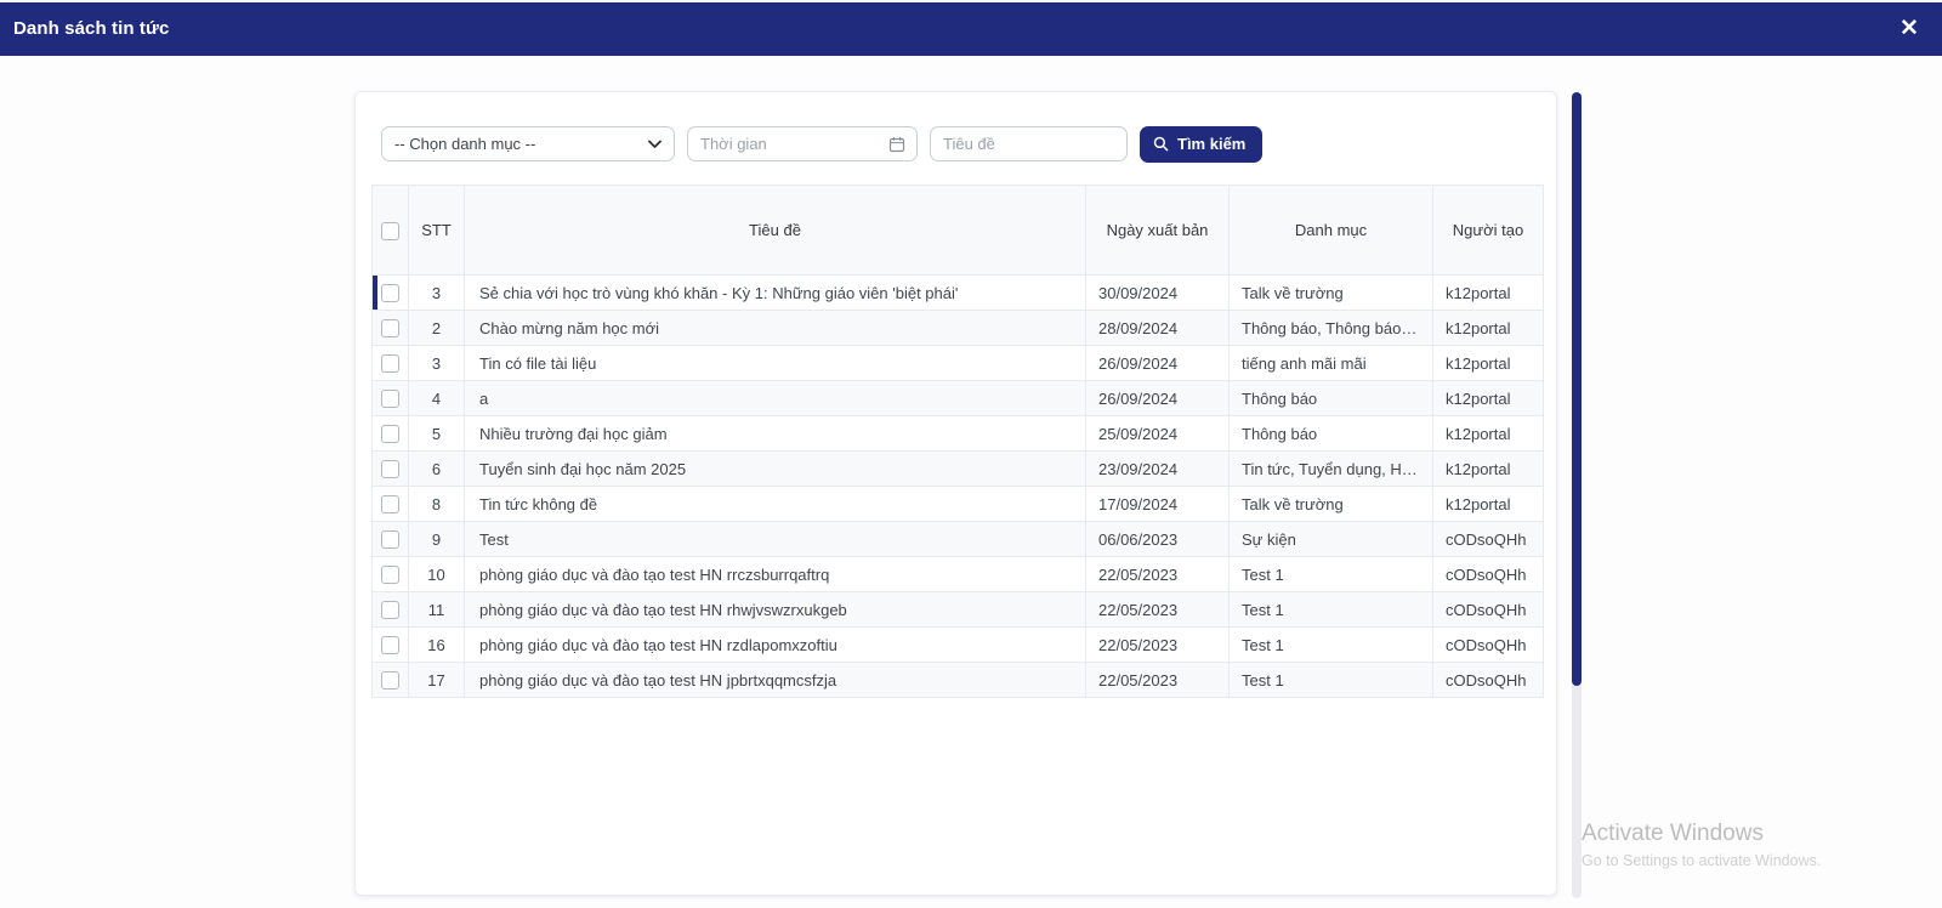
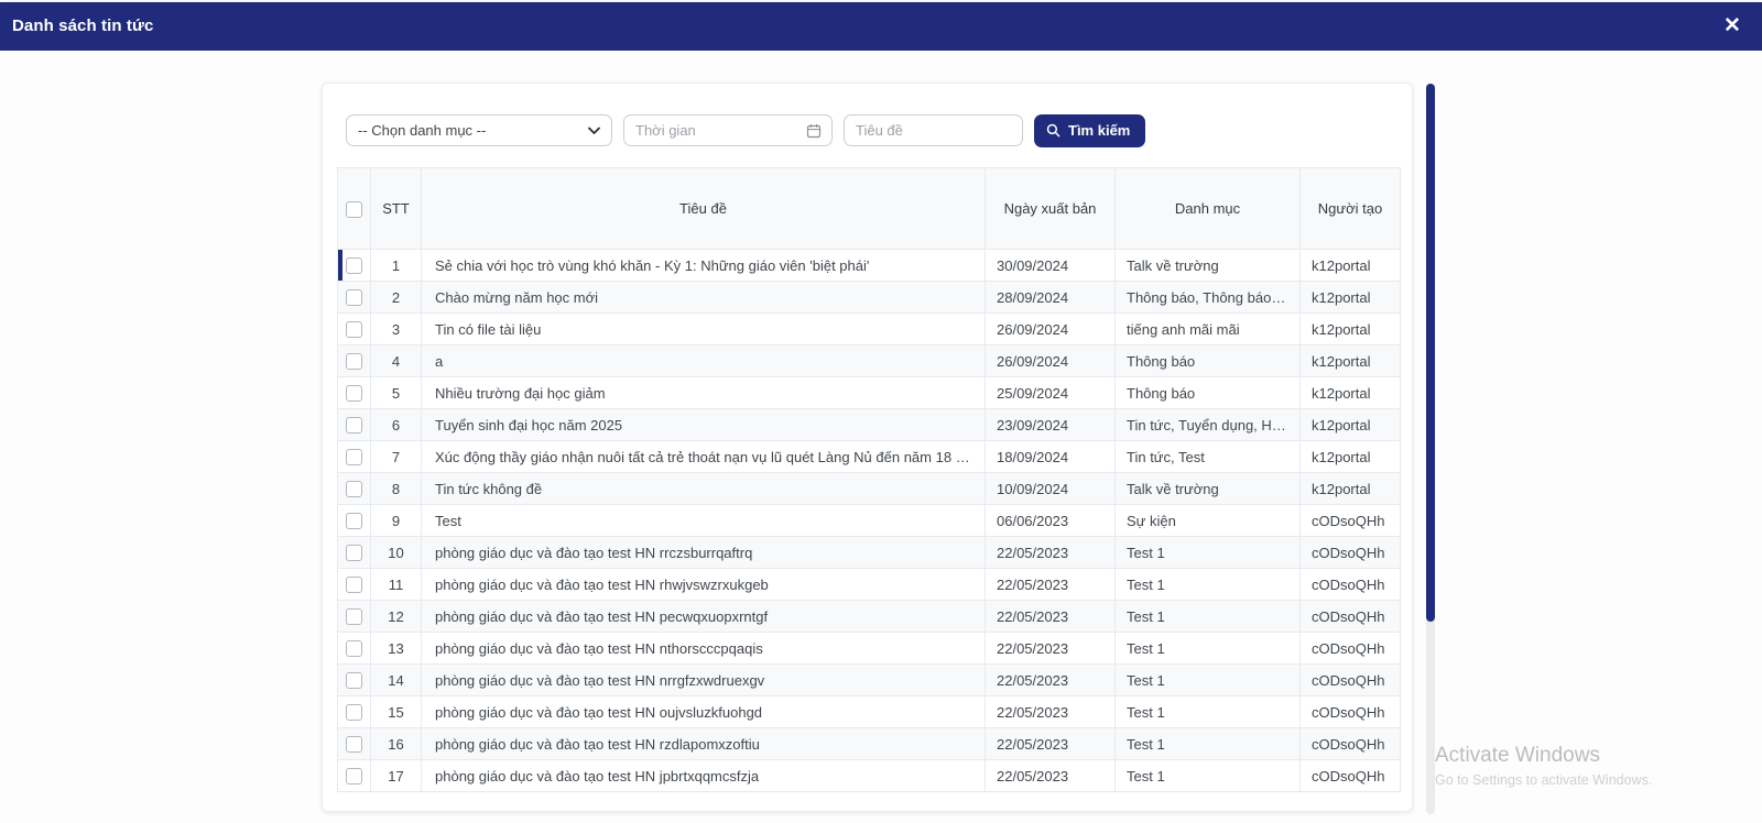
  Danh sách tin tức
  ✕
  -- Chọn danh mục --
  Thời gian
  Tiêu đề
  Tìm kiếm
  	STT	Tiêu đề	Ngày xuất bản	Danh mục	Người tạo
- 	3	Sẻ chia với học trò vùng khó khăn - Kỳ 1: Những giáo viên 'biệt phái'	30/09/2024	Talk về trường	k12portal
+ 	1	Sẻ chia với học trò vùng khó khăn - Kỳ 1: Những giáo viên 'biệt phái'	30/09/2024	Talk về trường	k12portal
  	2	Chào mừng năm học mới	28/09/2024	Thông báo, Thông báo từ S	k12portal
  	3	Tin có file tài liệu	26/09/2024	tiếng anh mãi mãi	k12portal
  	4	a	26/09/2024	Thông báo	k12portal
  	5	Nhiều trường đại học giảm	25/09/2024	Thông báo	k12portal
  	6	Tuyển sinh đại học năm 2025	23/09/2024	Tin tức, Tuyển dụng, Học s	k12portal
+ 	7	Xúc động thầy giáo nhận nuôi tất cả trẻ thoát nạn vụ lũ quét Làng Nủ đến năm 18 tuổi	18/09/2024	Tin tức, Test	k12portal
- 	8	Tin tức không đề	17/09/2024	Talk về trường	k12portal
+ 	8	Tin tức không đề	10/09/2024	Talk về trường	k12portal
  	9	Test	06/06/2023	Sự kiện	cODsoQHh
  	10	phòng giáo dục và đào tạo test HN rrczsburrqaftrq	22/05/2023	Test 1	cODsoQHh
  	11	phòng giáo dục và đào tạo test HN rhwjvswzrxukgeb	22/05/2023	Test 1	cODsoQHh
+ 	12	phòng giáo dục và đào tạo test HN pecwqxuopxrntgf	22/05/2023	Test 1	cODsoQHh
+ 	13	phòng giáo dục và đào tạo test HN nthorscccpqaqis	22/05/2023	Test 1	cODsoQHh
+ 	14	phòng giáo dục và đào tạo test HN nrrgfzxwdruexgv	22/05/2023	Test 1	cODsoQHh
+ 	15	phòng giáo dục và đào tạo test HN oujvsluzkfuohgd	22/05/2023	Test 1	cODsoQHh
  	16	phòng giáo dục và đào tạo test HN rzdlapomxzoftiu	22/05/2023	Test 1	cODsoQHh
  	17	phòng giáo dục và đào tạo test HN jpbrtxqqmcsfzja	22/05/2023	Test 1	cODsoQHh
  Activate Windows
  Go to Settings to activate Windows.
